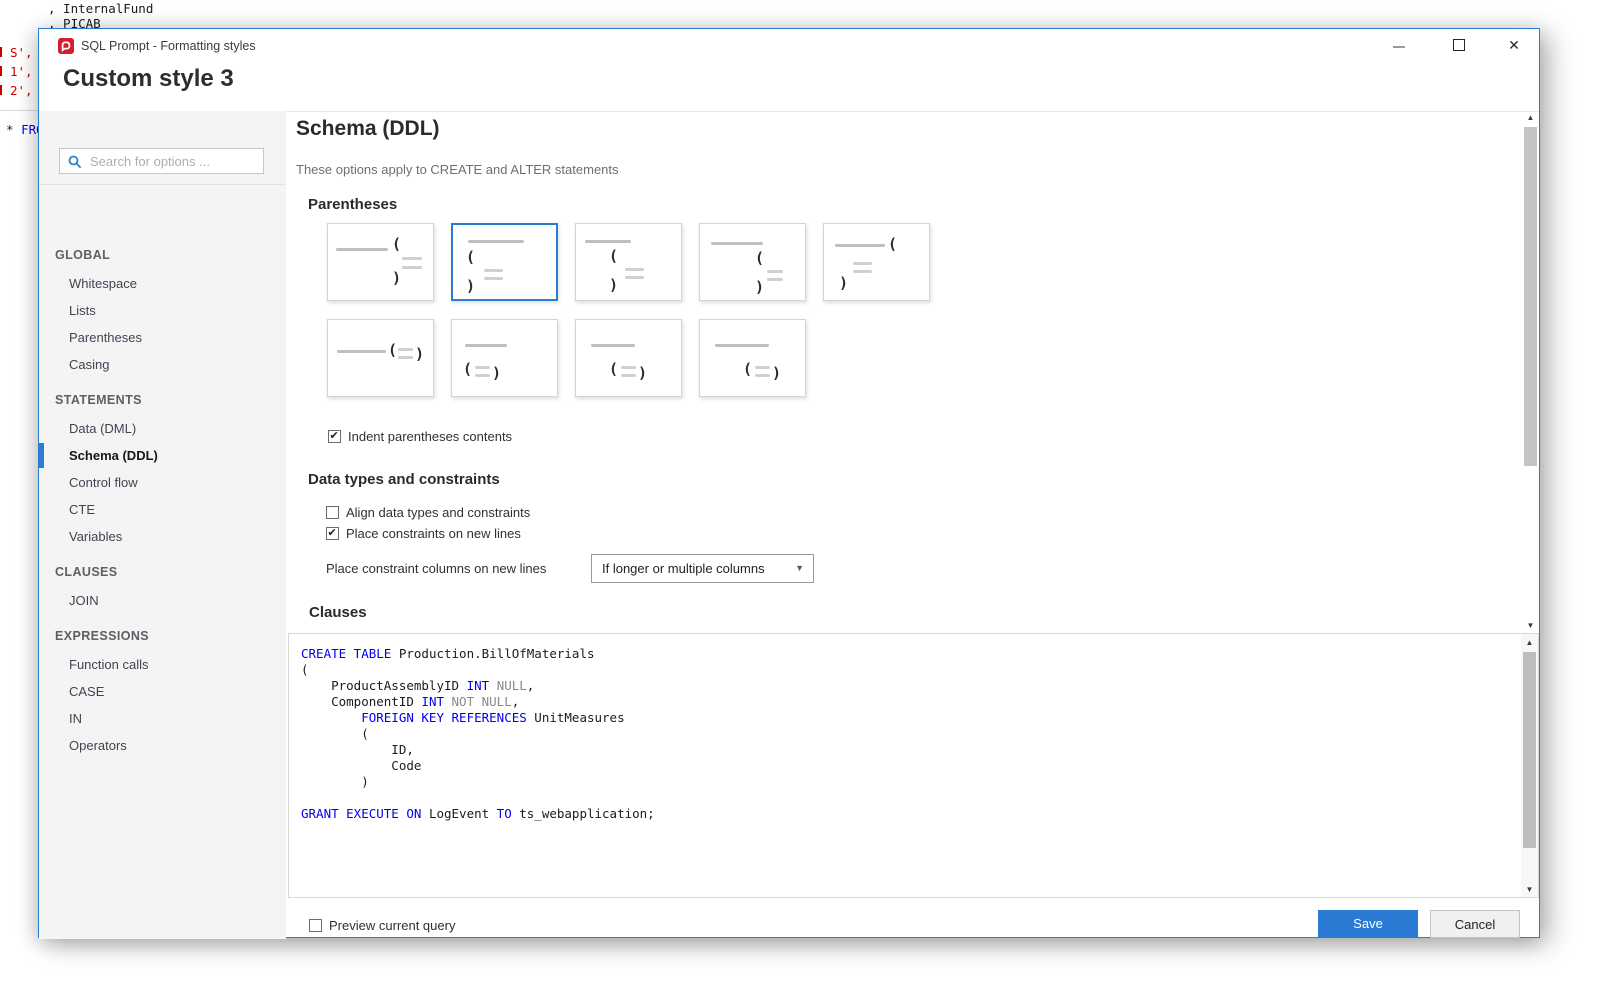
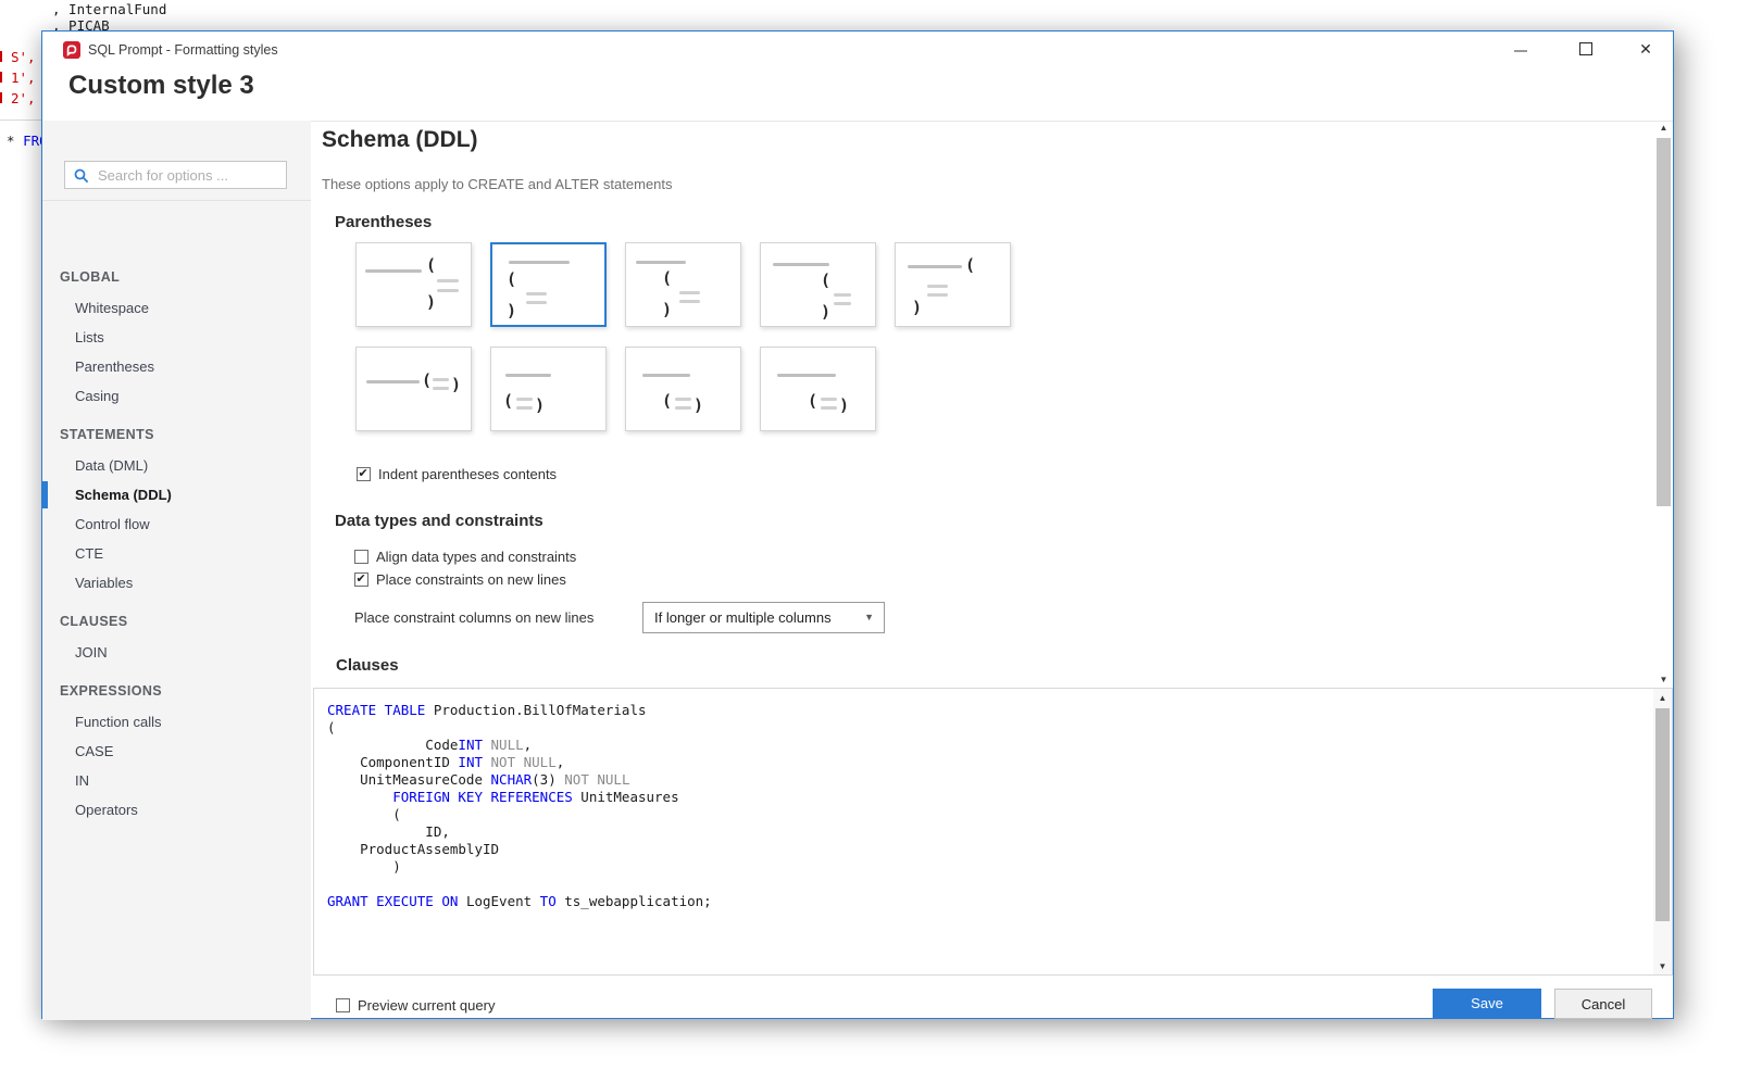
  , InternalFund
  , PICAB
  S',
  1',
  2',
  SQL Prompt - Formatting styles
  ✕
  Custom style 3
  Search for options ...
  GLOBAL
  Whitespace
  Lists
  Parentheses
  Casing
  STATEMENTS
  Data (DML)
  Schema (DDL)
  Control flow
  CTE
  Variables
  CLAUSES
  JOIN
  EXPRESSIONS
  Function calls
  CASE
  IN
  Operators
  Schema (DDL)
  These options apply to CREATE and ALTER statements
  Parentheses
  (
  )
  (
  )
  (
  )
  (
  )
  (
  )
  (
  )
  (
  )
  (
  )
  (
  )
  Indent parentheses contents
  Data types and constraints
  Align data types and constraints
  Place constraints on new lines
  Place constraint columns on new lines
  If longer or multiple columns
  ▼
  Clauses
  ▲
  ▼
  CREATE TABLE Production.BillOfMaterials
  (
- ProductAssemblyID INT NULL,
+ CodeINT NULL,
  ComponentID INT NOT NULL,
+ UnitMeasureCode NCHAR(3) NOT NULL
  FOREIGN KEY REFERENCES UnitMeasures
  (
  ID,
- Code
+ ProductAssemblyID
  )
  GRANT EXECUTE ON LogEvent TO ts_webapplication;
  ▲
  ▼
  Preview current query
  Save
  Cancel
